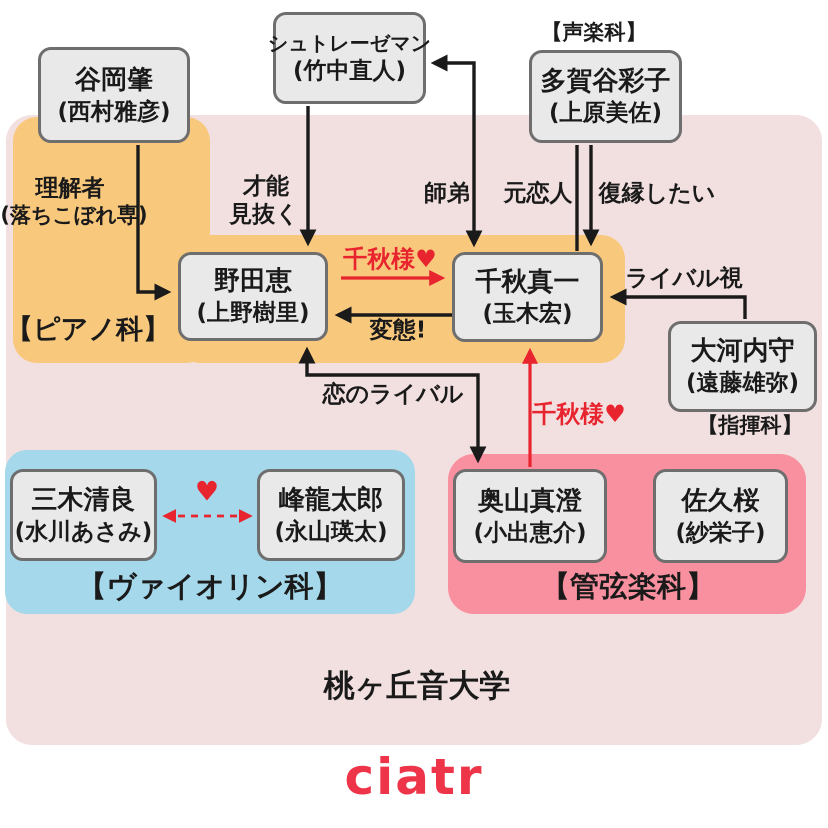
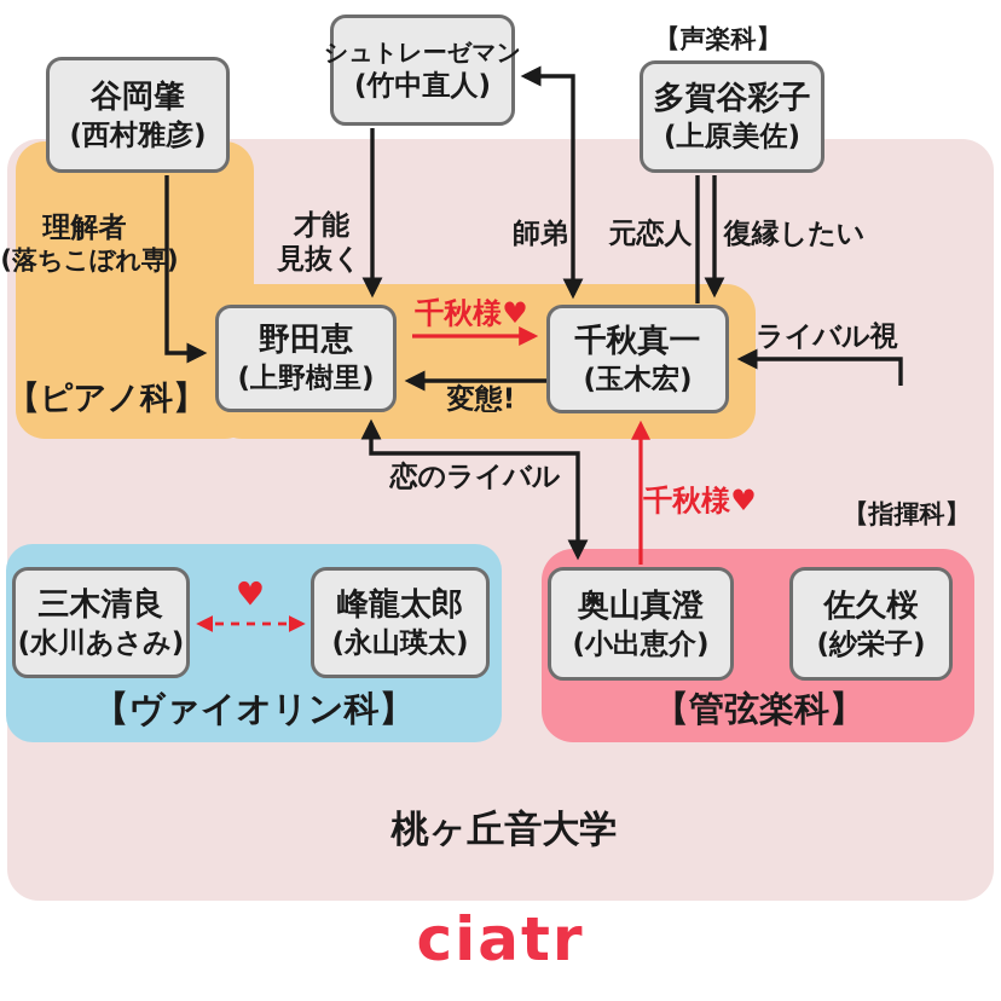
  谷岡肇
  (西村雅彦)
  シュトレーゼマン
  (竹中直人)
  多賀谷彩子
  (上原美佐)
  野田恵
  (上野樹里)
  千秋真一
  (玉木宏)
- 大河内守
- (遠藤雄弥)
  三木清良
  (水川あさみ)
  峰龍太郎
  (永山瑛太)
  奥山真澄
  (小出恵介)
  佐久桜
  (紗栄子)
  【声楽科】
  【ピアノ科】
  【指揮科】
  【ヴァイオリン科】
  【管弦楽科】
  理解者
  (落ちこぼれ専)
  才能
  見抜く
  師弟
  元恋人
  復縁したい
  千秋様♥
  変態!
  ライバル視
  恋のライバル
  千秋様♥
  ♥
  桃ヶ丘音大学
  ciatr
